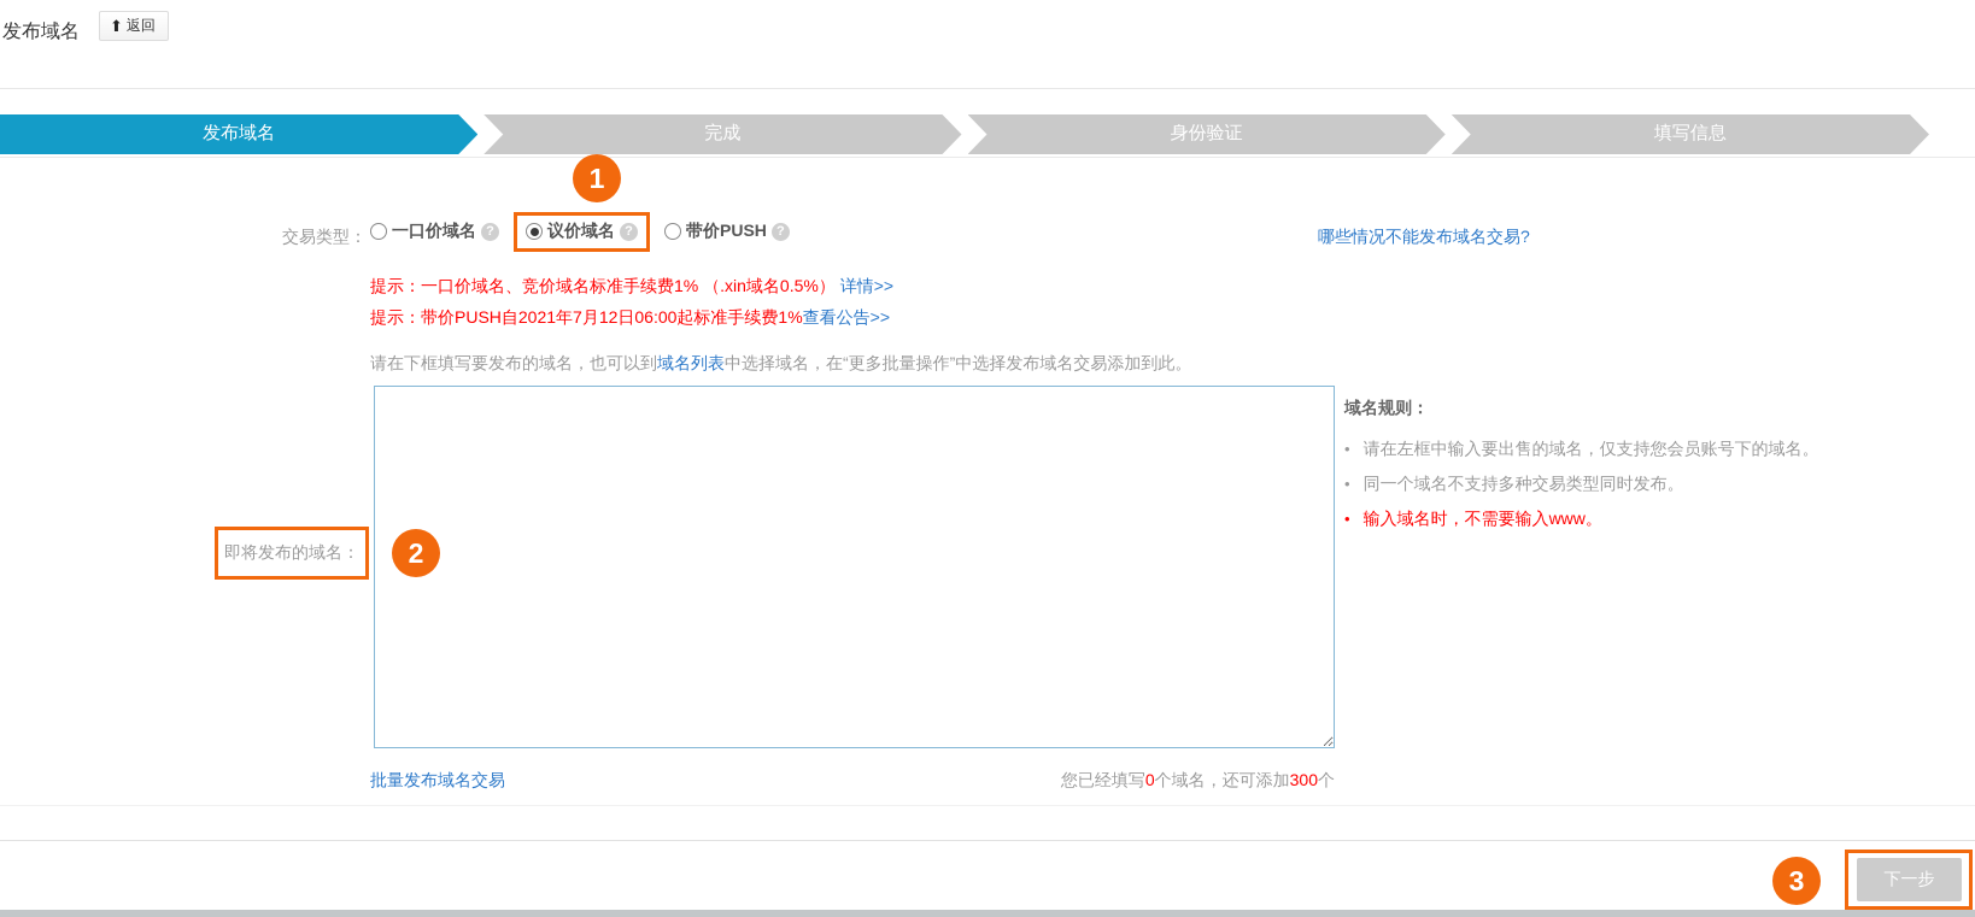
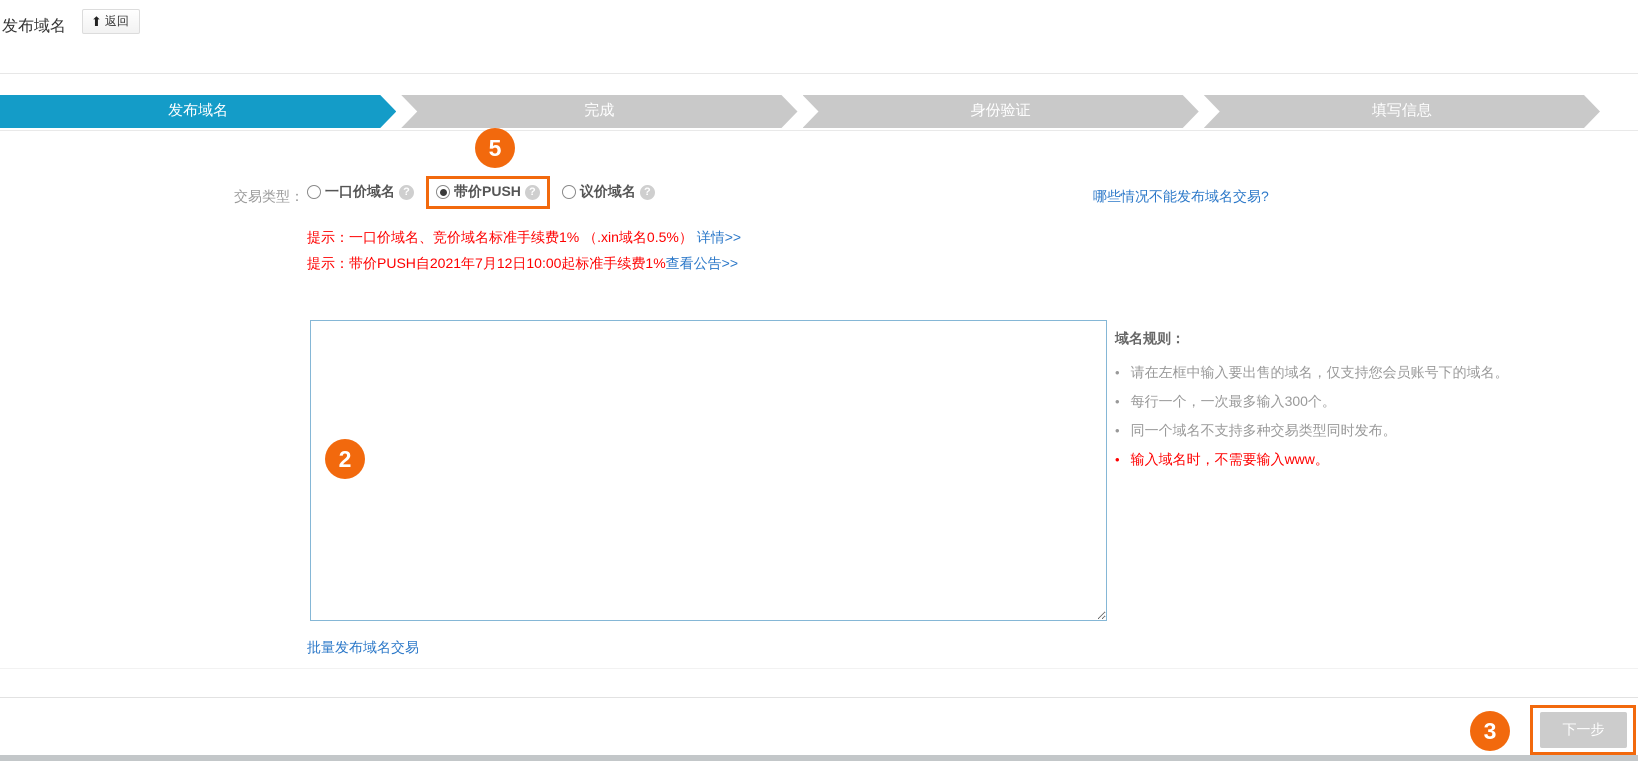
  发布域名
  ⬆
  返回
  发布域名
  完成
  身份验证
  填写信息
  交易类型：
  一口价域名
  ?
- 议价域名
+ 带价PUSH
  ?
- 带价PUSH
+ 议价域名
  ?
  哪些情况不能发布域名交易?
  提示：一口价域名、竞价域名标准手续费1% （.xin域名0.5%） 详情>>
- 提示：带价PUSH自2021年7月12日06:00起标准手续费1%查看公告>>
+ 提示：带价PUSH自2021年7月12日10:00起标准手续费1%查看公告>>
- 请在下框填写要发布的域名，也可以到域名列表中选择域名，在“更多批量操作”中选择发布域名交易添加到此。
- 即将发布的域名：
  域名规则：
  • 请在左框中输入要出售的域名，仅支持您会员账号下的域名。
+ • 每行一个，一次最多输入300个。
  • 同一个域名不支持多种交易类型同时发布。
  • 输入域名时，不需要输入www。
  批量发布域名交易
- 您已经填写0个域名，还可添加300个
  下一步
- 1
+ 5
  2
  3
